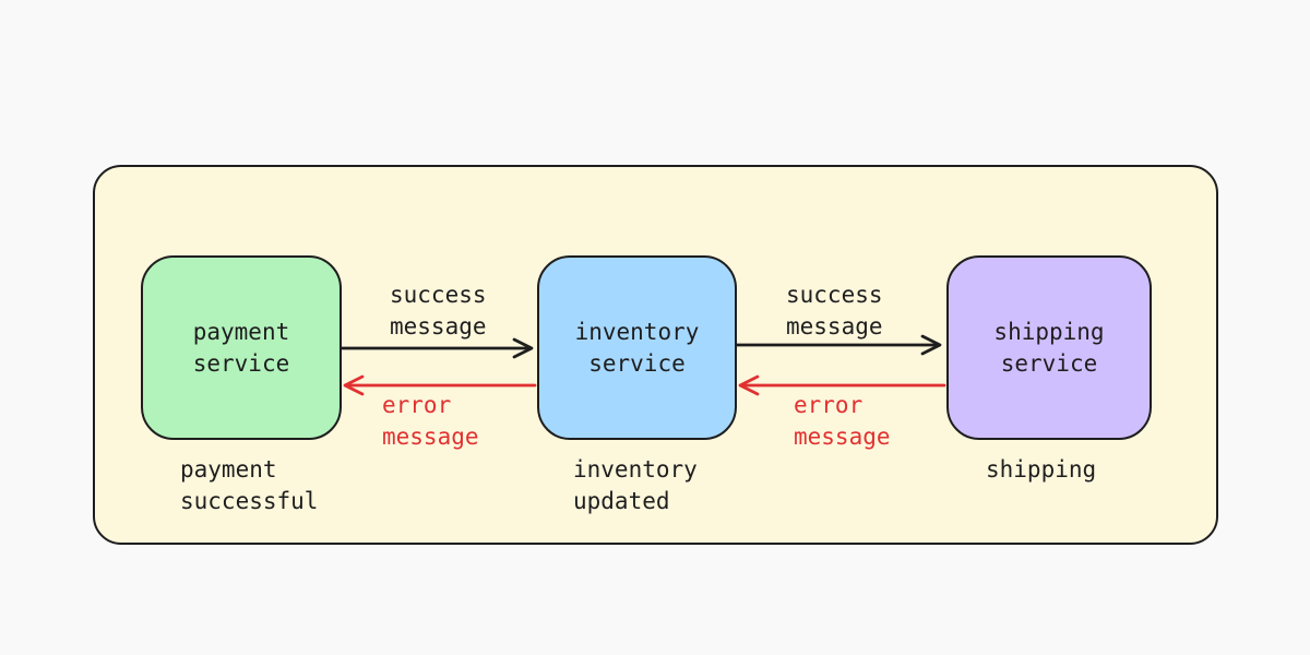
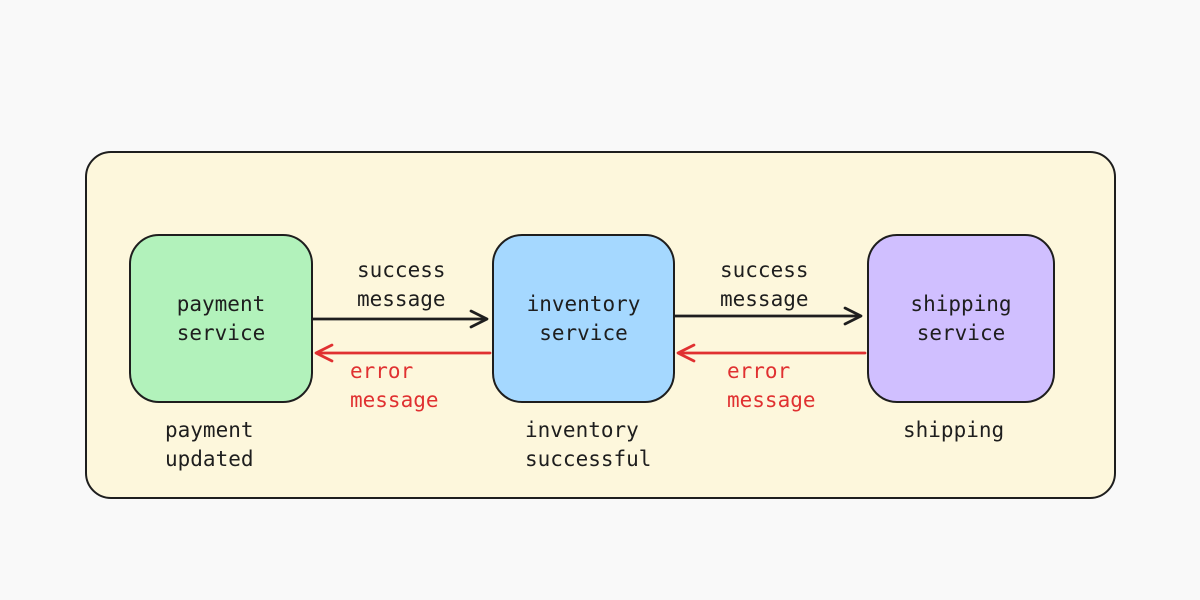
  payment
  service
  inventory
  service
  shipping
  service
  payment
- successful
+ updated
  inventory
- updated
+ successful
  shipping
  success
  message
  error
  message
  success
  message
  error
  message
